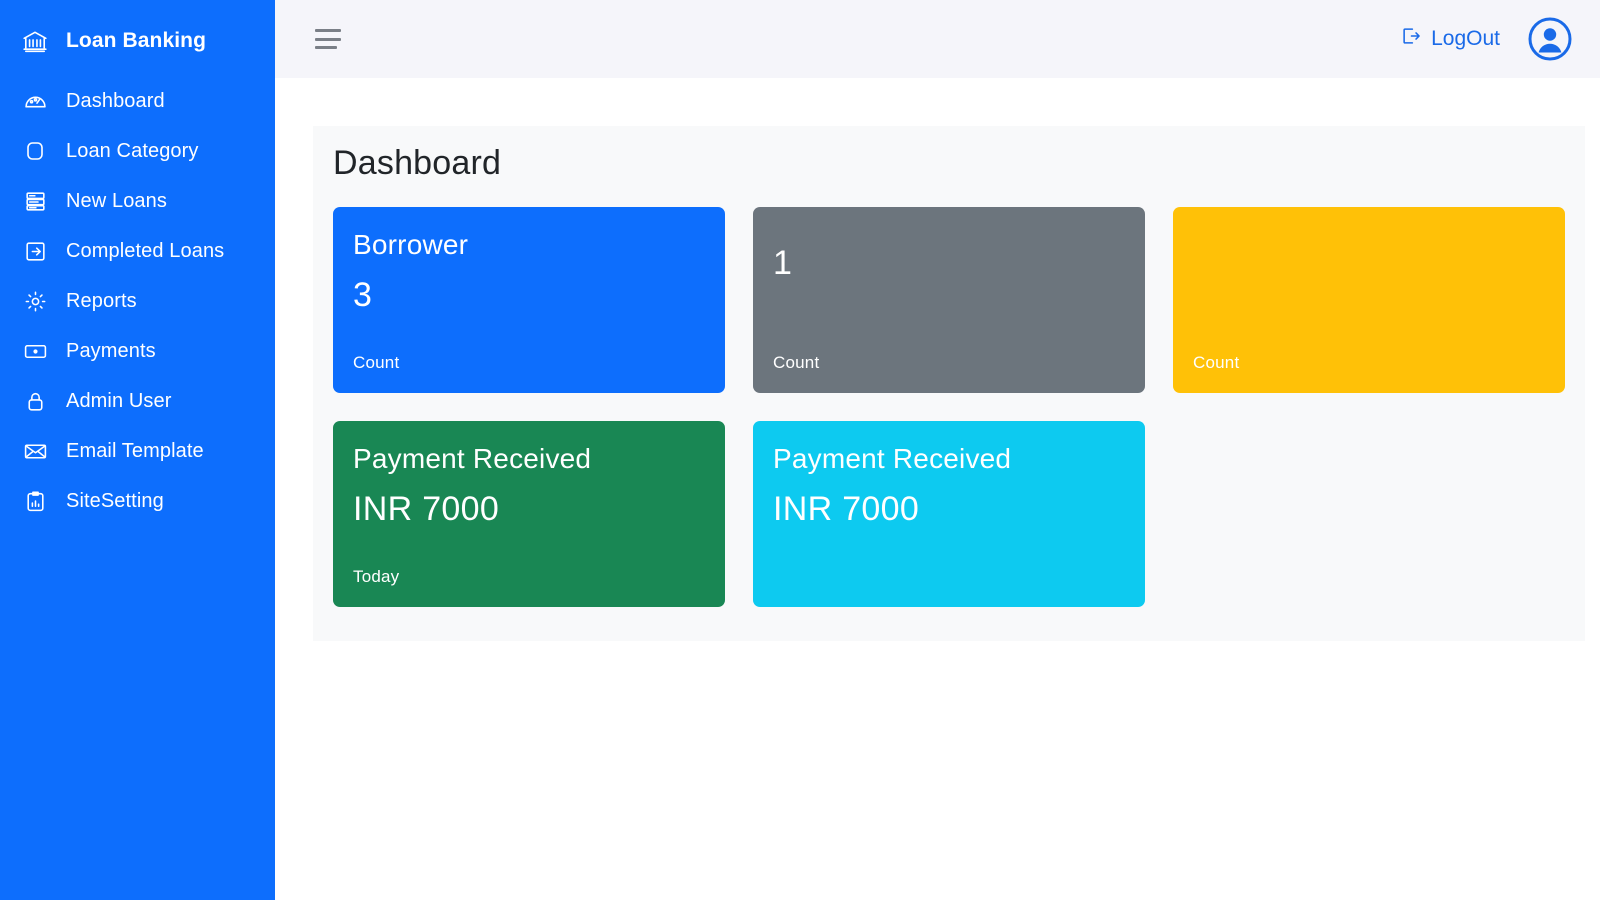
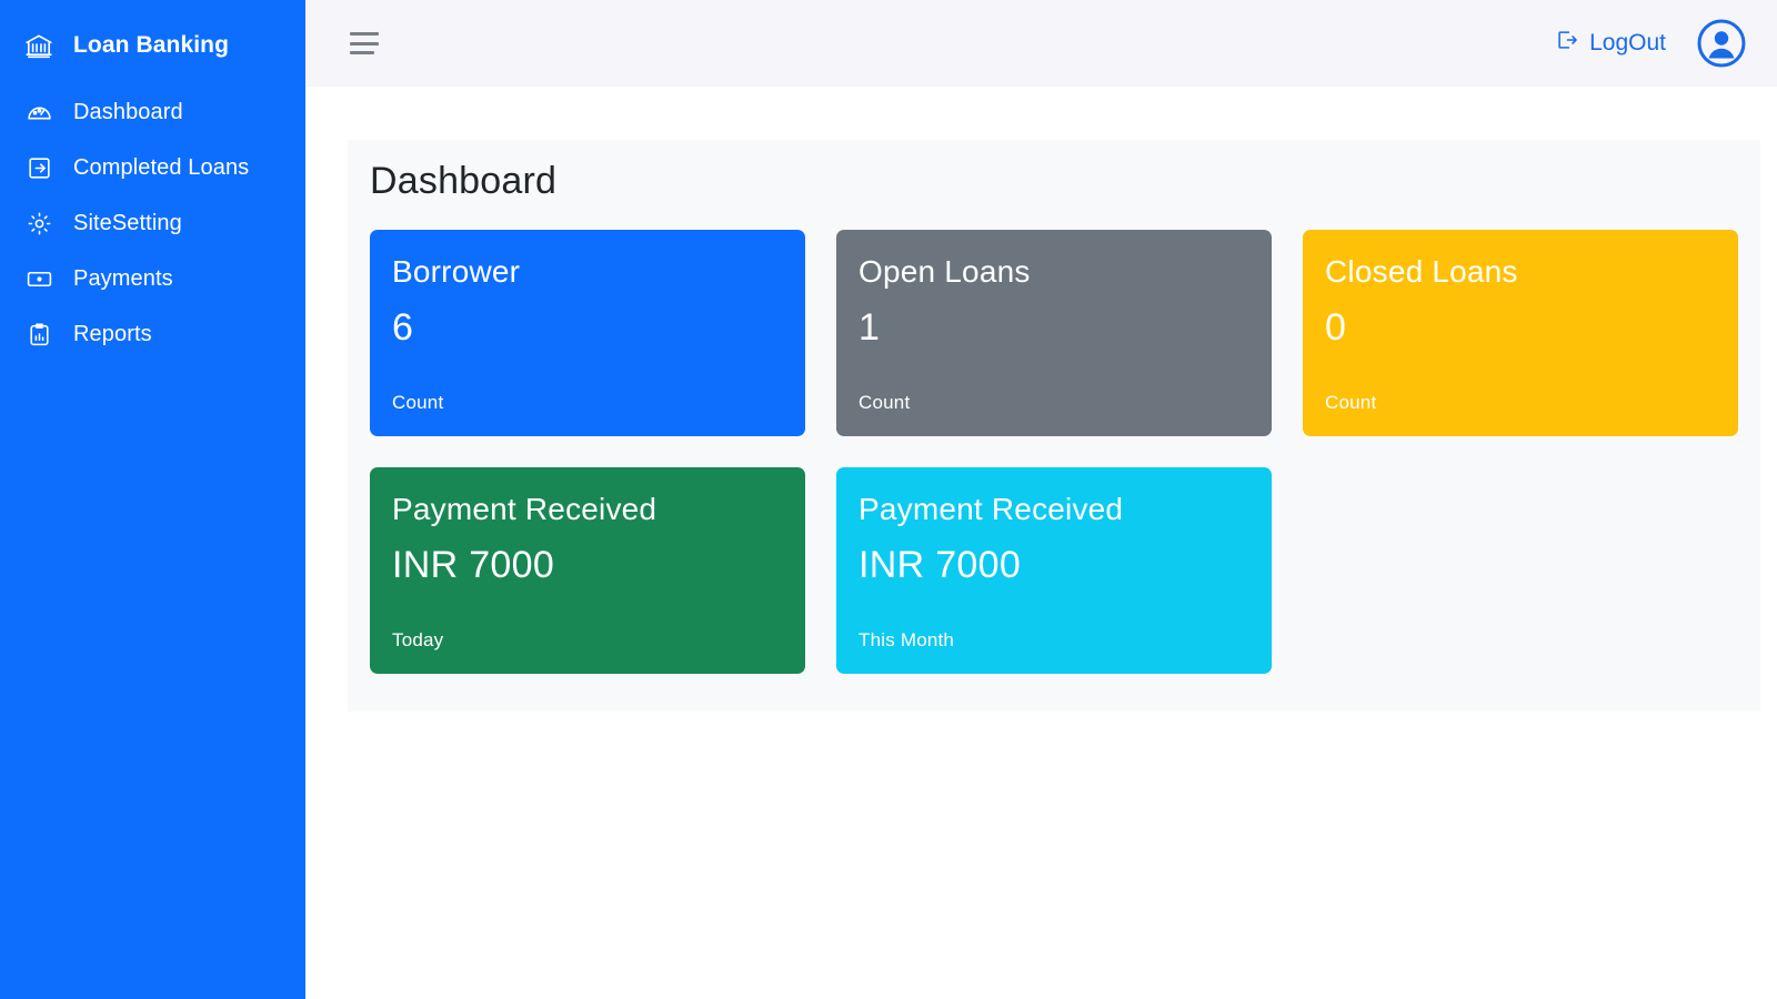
  Loan Banking
  Dashboard
- Loan Category
- New Loans
  Completed Loans
- Reports
+ SiteSetting
  Payments
- Admin User
- Email Template
- SiteSetting
+ Reports
  LogOut
  Dashboard
  Borrower
- 3
+ 6
  Count
+ Open Loans
  1
  Count
+ Closed Loans
+ 0
  Count
  Payment Received
  INR 7000
  Today
  Payment Received
  INR 7000
+ This Month
